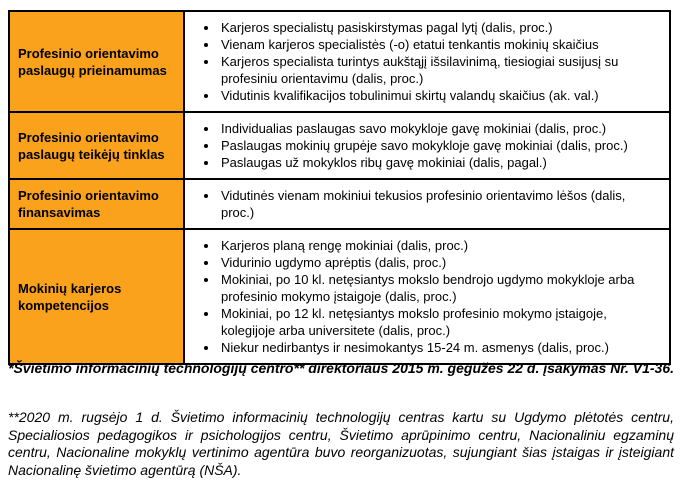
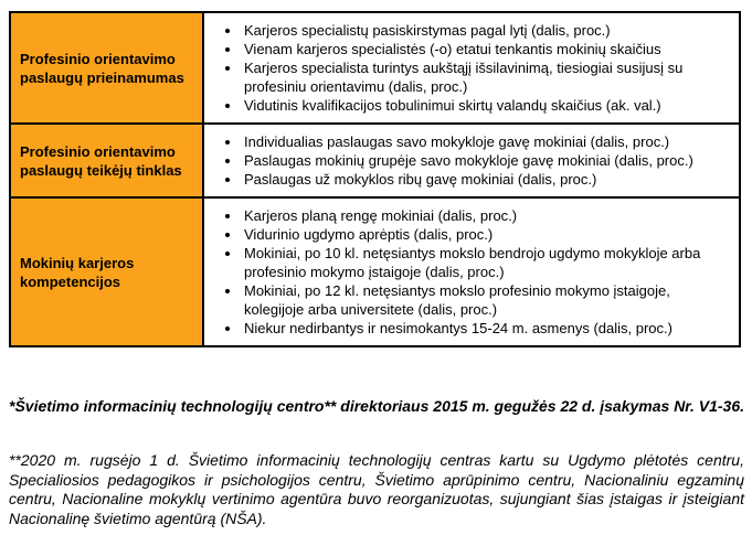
  Profesinio orientavimo paslaugų prieinamumas
  Karjeros specialistų pasiskirstymas pagal lytį (dalis, proc.)
  Vienam karjeros specialistės (-o) etatui tenkantis mokinių skaičius
  Karjeros specialista turintys aukštąjį išsilavinimą, tiesiogiai susijusį su profesiniu orientavimu (dalis, proc.)
  Vidutinis kvalifikacijos tobulinimui skirtų valandų skaičius (ak. val.)
  Profesinio orientavimo paslaugų teikėjų tinklas
  Individualias paslaugas savo mokykloje gavę mokiniai (dalis, proc.)
  Paslaugas mokinių grupėje savo mokykloje gavę mokiniai (dalis, proc.)
- Paslaugas už mokyklos ribų gavę mokiniai (dalis, pagal.)
+ Paslaugas už mokyklos ribų gavę mokiniai (dalis, proc.)
- Profesinio orientavimo finansavimas
- Vidutinės vienam mokiniui tekusios profesinio orientavimo lėšos (dalis, proc.)
  Mokinių karjeros kompetencijos
  Karjeros planą rengę mokiniai (dalis, proc.)
  Vidurinio ugdymo aprėptis (dalis, proc.)
  Mokiniai, po 10 kl. netęsiantys mokslo bendrojo ugdymo mokykloje arba profesinio mokymo įstaigoje (dalis, proc.)
  Mokiniai, po 12 kl. netęsiantys mokslo profesinio mokymo įstaigoje, kolegijoje arba universitete (dalis, proc.)
  Niekur nedirbantys ir nesimokantys 15-24 m. asmenys (dalis, proc.)
  *Švietimo informacinių technologijų centro** direktoriaus 2015 m. gegužės 22 d. įsakymas Nr. V1-36.
  **2020 m. rugsėjo 1 d. Švietimo informacinių technologijų centras kartu su Ugdymo plėtotės centru, Specialiosios pedagogikos ir psichologijos centru, Švietimo aprūpinimo centru, Nacionaliniu egzaminų centru, Nacionaline mokyklų vertinimo agentūra buvo reorganizuotas, sujungiant šias įstaigas ir įsteigiant Nacionalinę švietimo agentūrą (NŠA).
